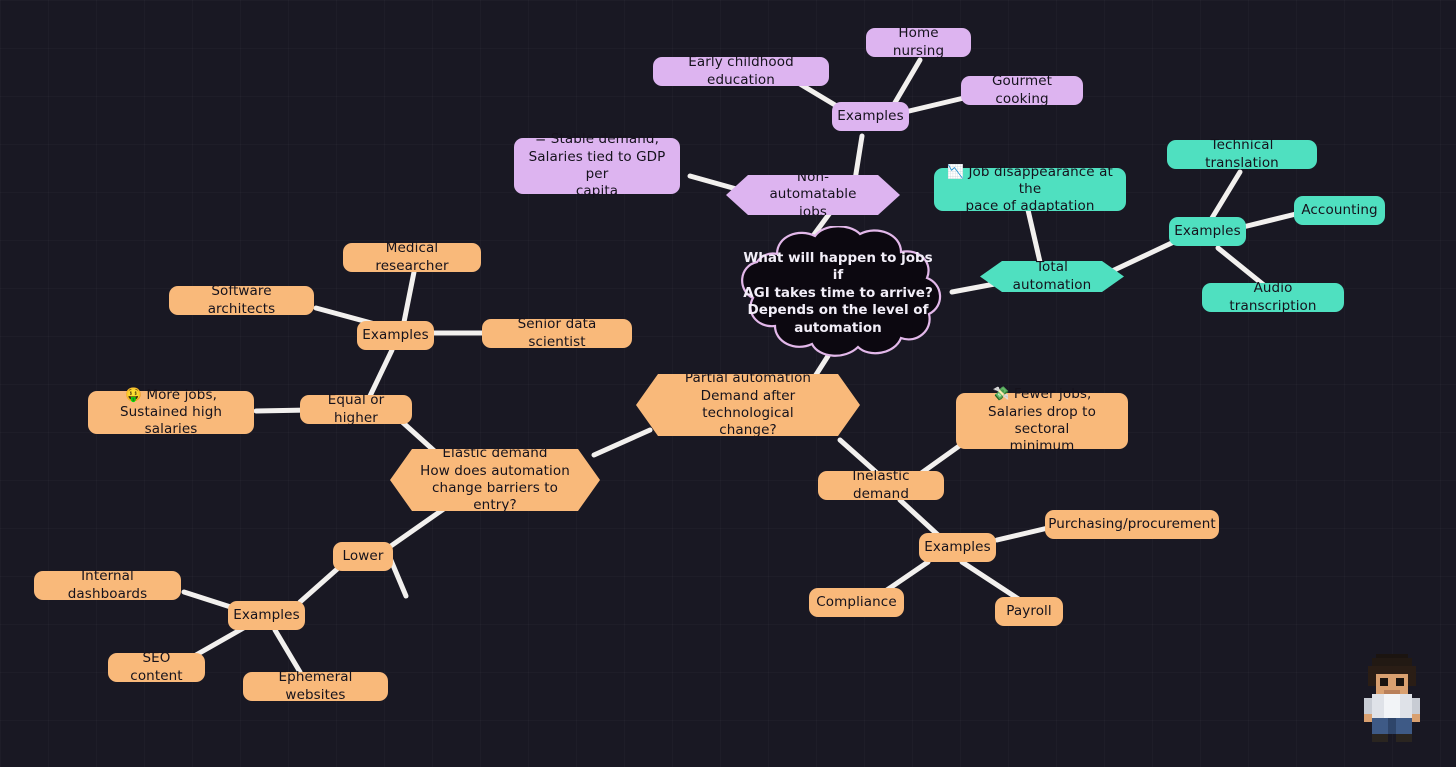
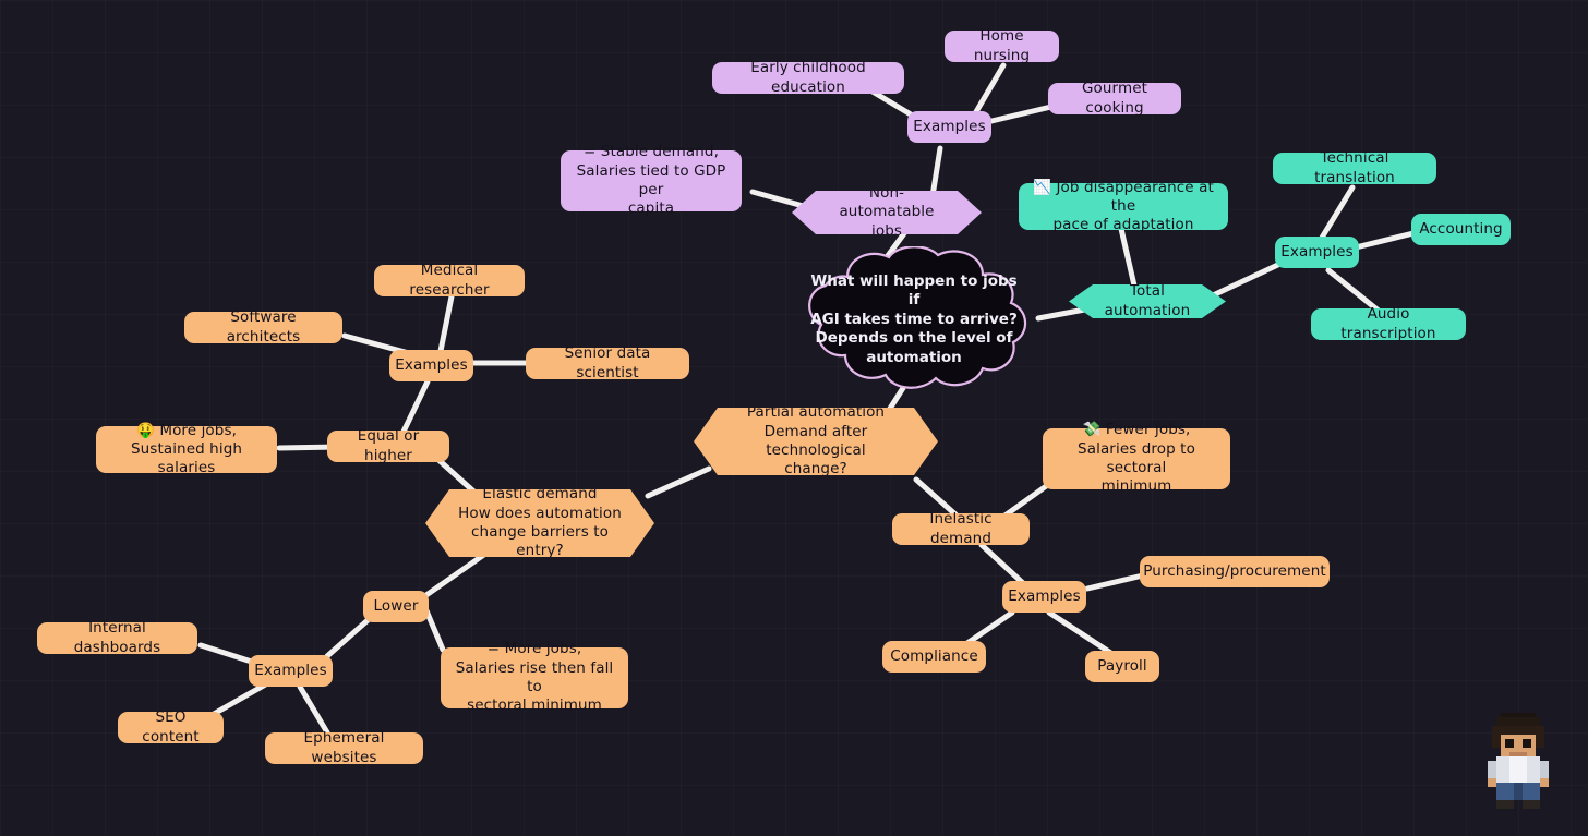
  What will happen to jobs if
  AGI takes time to arrive?
  Depends on the level of
  automation
  Non-automatable jobs
  = Stable demand,
  Salaries tied to GDP per
  capita
  Examples
  Early childhood education
  Home nursing
  Gourmet cooking
  Total automation
  📉 Job disappearance at the
  pace of adaptation
  Examples
  Technical translation
  Accounting
  Audio transcription
  Partial automation
  Demand after technological
  change?
  Elastic demand
  How does automation
  change barriers to entry?
  Equal or higher
  🤑 More jobs,
  Sustained high salaries
  Examples
  Medical researcher
  Software architects
  Senior data scientist
  Lower
+ = More jobs,
+ Salaries rise then fall to
+ sectoral minimum
  Examples
  Internal dashboards
  SEO content
  Ephemeral websites
  Inelastic demand
  💸 Fewer jobs,
  Salaries drop to sectoral
  minimum
  Examples
  Purchasing/procurement
  Compliance
  Payroll
